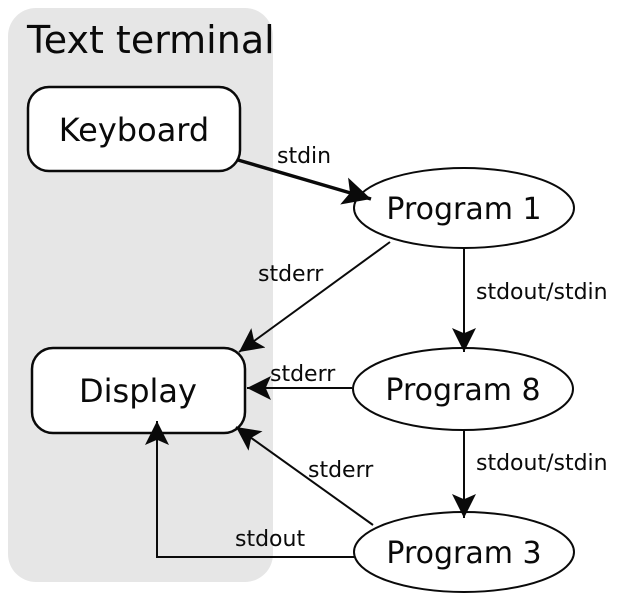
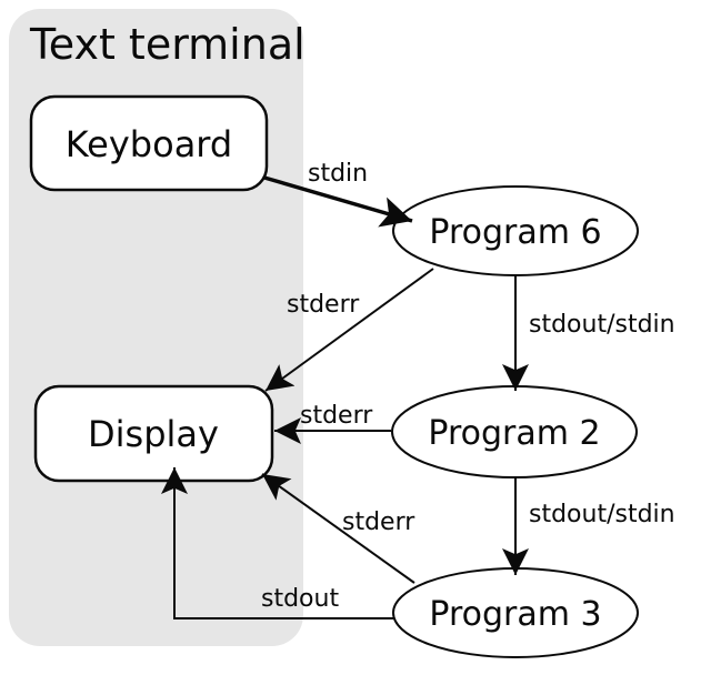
  Text terminal
  Keyboard
  Display
- Program 1
+ Program 6
- Program 8
+ Program 2
  Program 3
  stdin
  stderr
  stdout/stdin
  stderr
  stdout/stdin
  stderr
  stdout
